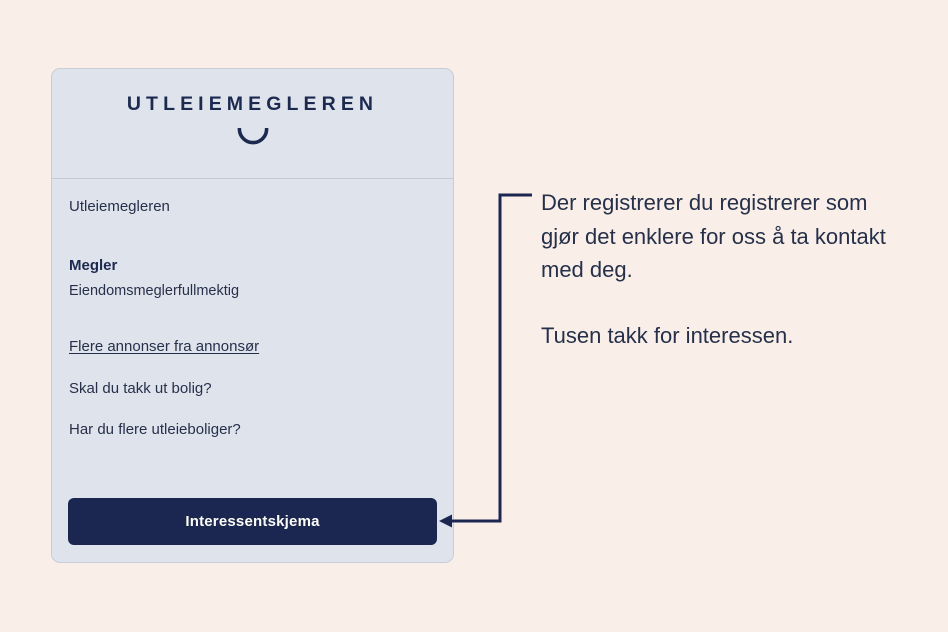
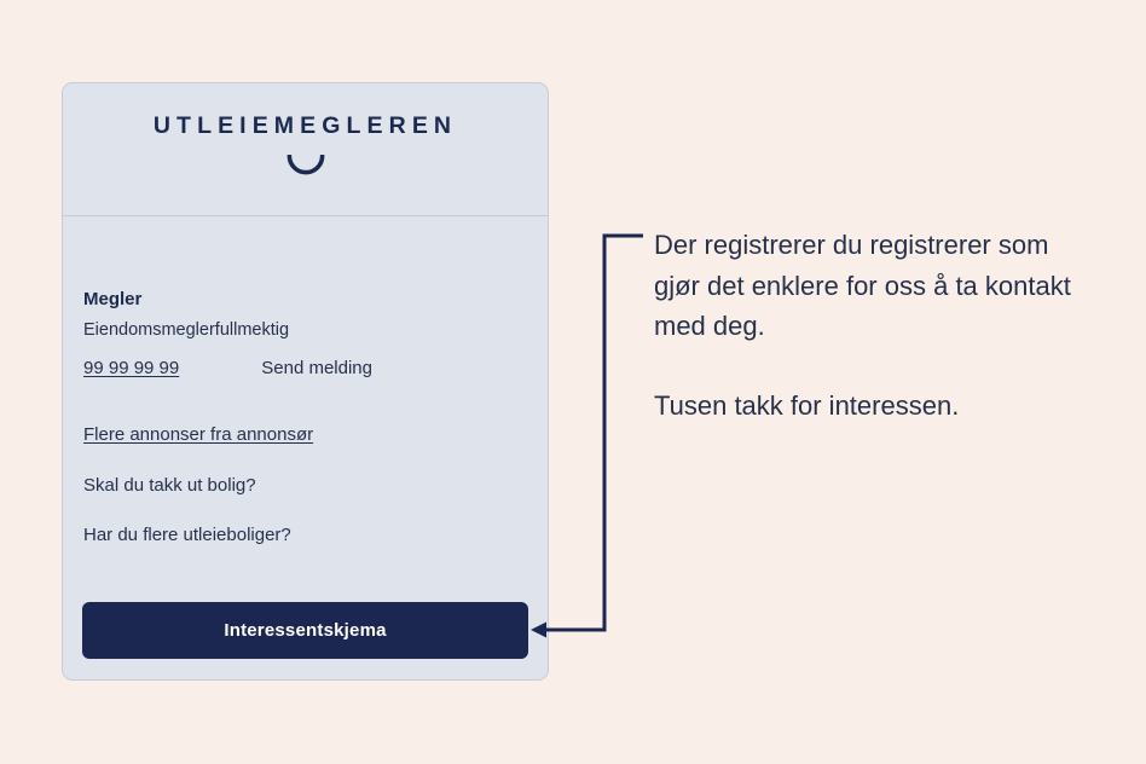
  UTLEIEMEGLEREN
- Utleiemegleren
  Megler
  Eiendomsmeglerfullmektig
+ 99 99 99 99
+ Send melding
  Flere annonser fra annonsør
  Skal du takk ut bolig?
  Har du flere utleieboliger?
  Interessentskjema
  Der registrerer du registrerer som gjør det enklere for oss å ta kontakt med deg.
  Tusen takk for interessen.
